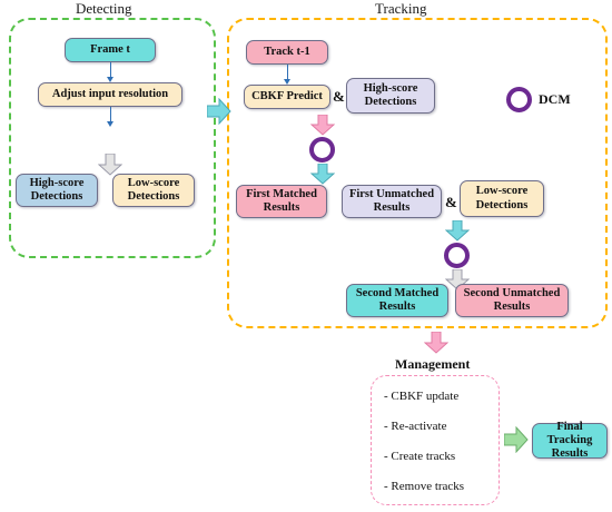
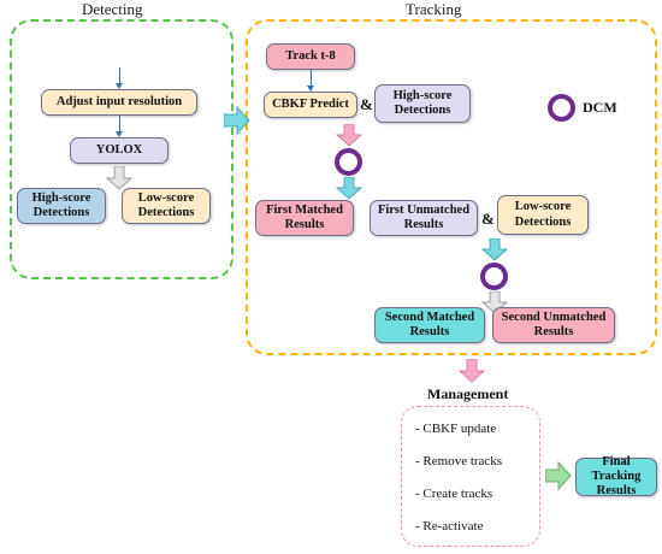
  Detecting
  Tracking
- Frame t
  Adjust input resolution
+ YOLOX
  High-score
  Detections
  Low-score
  Detections
- Track t-1
+ Track t-8
  CBKF Predict
  &
  High-score
  Detections
  DCM
  First Matched
  Results
  First Unmatched
  Results
  &
  Low-score
  Detections
  Second Matched
  Results
  Second Unmatched
  Results
  Management
  - CBKF update
- - Re-activate
+ - Remove tracks
  - Create tracks
- - Remove tracks
+ - Re-activate
  Final Tracking
  Results
